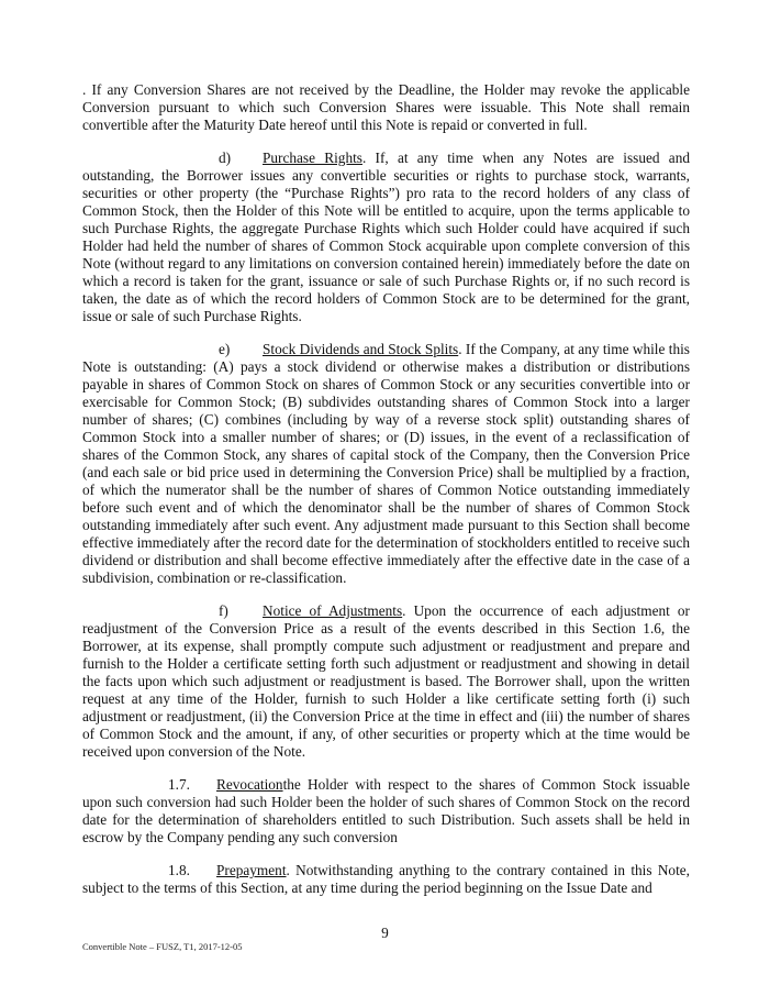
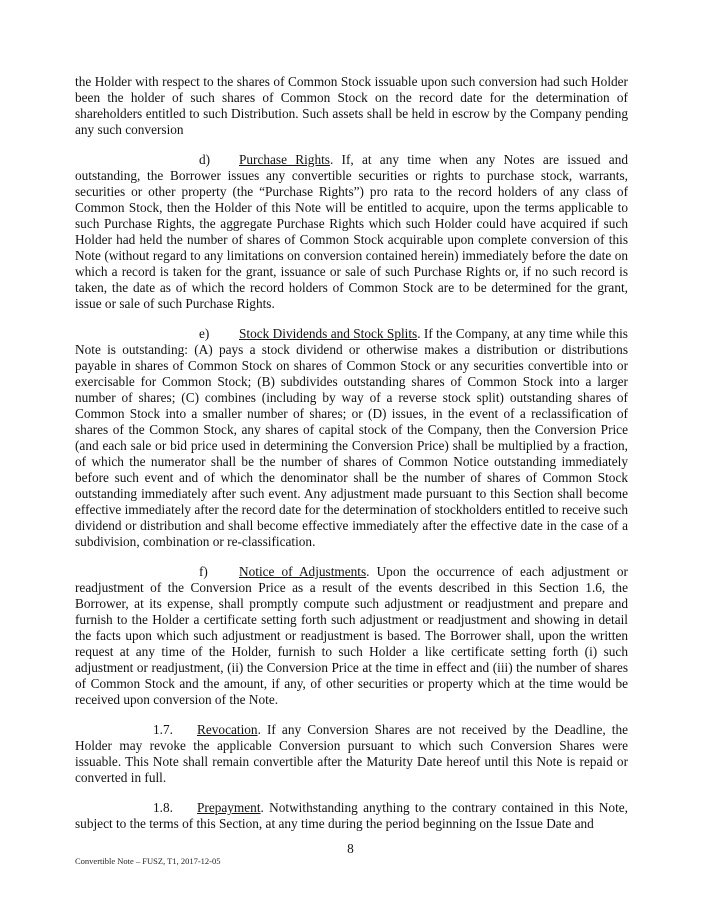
- . If any Conversion Shares are not received by the Deadline, the Holder may revoke the applicable Conversion pursuant to which such Conversion Shares were issuable. This Note shall remain convertible after the Maturity Date hereof until this Note is repaid or converted in full.
+ the Holder with respect to the shares of Common Stock issuable upon such conversion had such Holder been the holder of such shares of Common Stock on the record date for the determination of shareholders entitled to such Distribution. Such assets shall be held in escrow by the Company pending any such conversion
  d) Purchase Rights. If, at any time when any Notes are issued and outstanding, the Borrower issues any convertible securities or rights to purchase stock, warrants, securities or other property (the “Purchase Rights”) pro rata to the record holders of any class of Common Stock, then the Holder of this Note will be entitled to acquire, upon the terms applicable to such Purchase Rights, the aggregate Purchase Rights which such Holder could have acquired if such Holder had held the number of shares of Common Stock acquirable upon complete conversion of this Note (without regard to any limitations on conversion contained herein) immediately before the date on which a record is taken for the grant, issuance or sale of such Purchase Rights or, if no such record is taken, the date as of which the record holders of Common Stock are to be determined for the grant, issue or sale of such Purchase Rights.
  e) Stock Dividends and Stock Splits. If the Company, at any time while this Note is outstanding: (A) pays a stock dividend or otherwise makes a distribution or distributions payable in shares of Common Stock on shares of Common Stock or any securities convertible into or exercisable for Common Stock; (B) subdivides outstanding shares of Common Stock into a larger number of shares; (C) combines (including by way of a reverse stock split) outstanding shares of Common Stock into a smaller number of shares; or (D) issues, in the event of a reclassification of shares of the Common Stock, any shares of capital stock of the Company, then the Conversion Price (and each sale or bid price used in determining the Conversion Price) shall be multiplied by a fraction, of which the numerator shall be the number of shares of Common Notice outstanding immediately before such event and of which the denominator shall be the number of shares of Common Stock outstanding immediately after such event. Any adjustment made pursuant to this Section shall become effective immediately after the record date for the determination of stockholders entitled to receive such dividend or distribution and shall become effective immediately after the effective date in the case of a subdivision, combination or re-classification.
  f) Notice of Adjustments. Upon the occurrence of each adjustment or readjustment of the Conversion Price as a result of the events described in this Section 1.6, the Borrower, at its expense, shall promptly compute such adjustment or readjustment and prepare and furnish to the Holder a certificate setting forth such adjustment or readjustment and showing in detail the facts upon which such adjustment or readjustment is based. The Borrower shall, upon the written request at any time of the Holder, furnish to such Holder a like certificate setting forth (i) such adjustment or readjustment, (ii) the Conversion Price at the time in effect and (iii) the number of shares of Common Stock and the amount, if any, of other securities or property which at the time would be received upon conversion of the Note.
- 1.7. Revocationthe Holder with respect to the shares of Common Stock issuable upon such conversion had such Holder been the holder of such shares of Common Stock on the record date for the determination of shareholders entitled to such Distribution. Such assets shall be held in escrow by the Company pending any such conversion
+ 1.7. Revocation. If any Conversion Shares are not received by the Deadline, the Holder may revoke the applicable Conversion pursuant to which such Conversion Shares were issuable. This Note shall remain convertible after the Maturity Date hereof until this Note is repaid or converted in full.
  1.8. Prepayment. Notwithstanding anything to the contrary contained in this Note, subject to the terms of this Section, at any time during the period beginning on the Issue Date and
- 9
+ 8
  Convertible Note – FUSZ, T1, 2017-12-05
